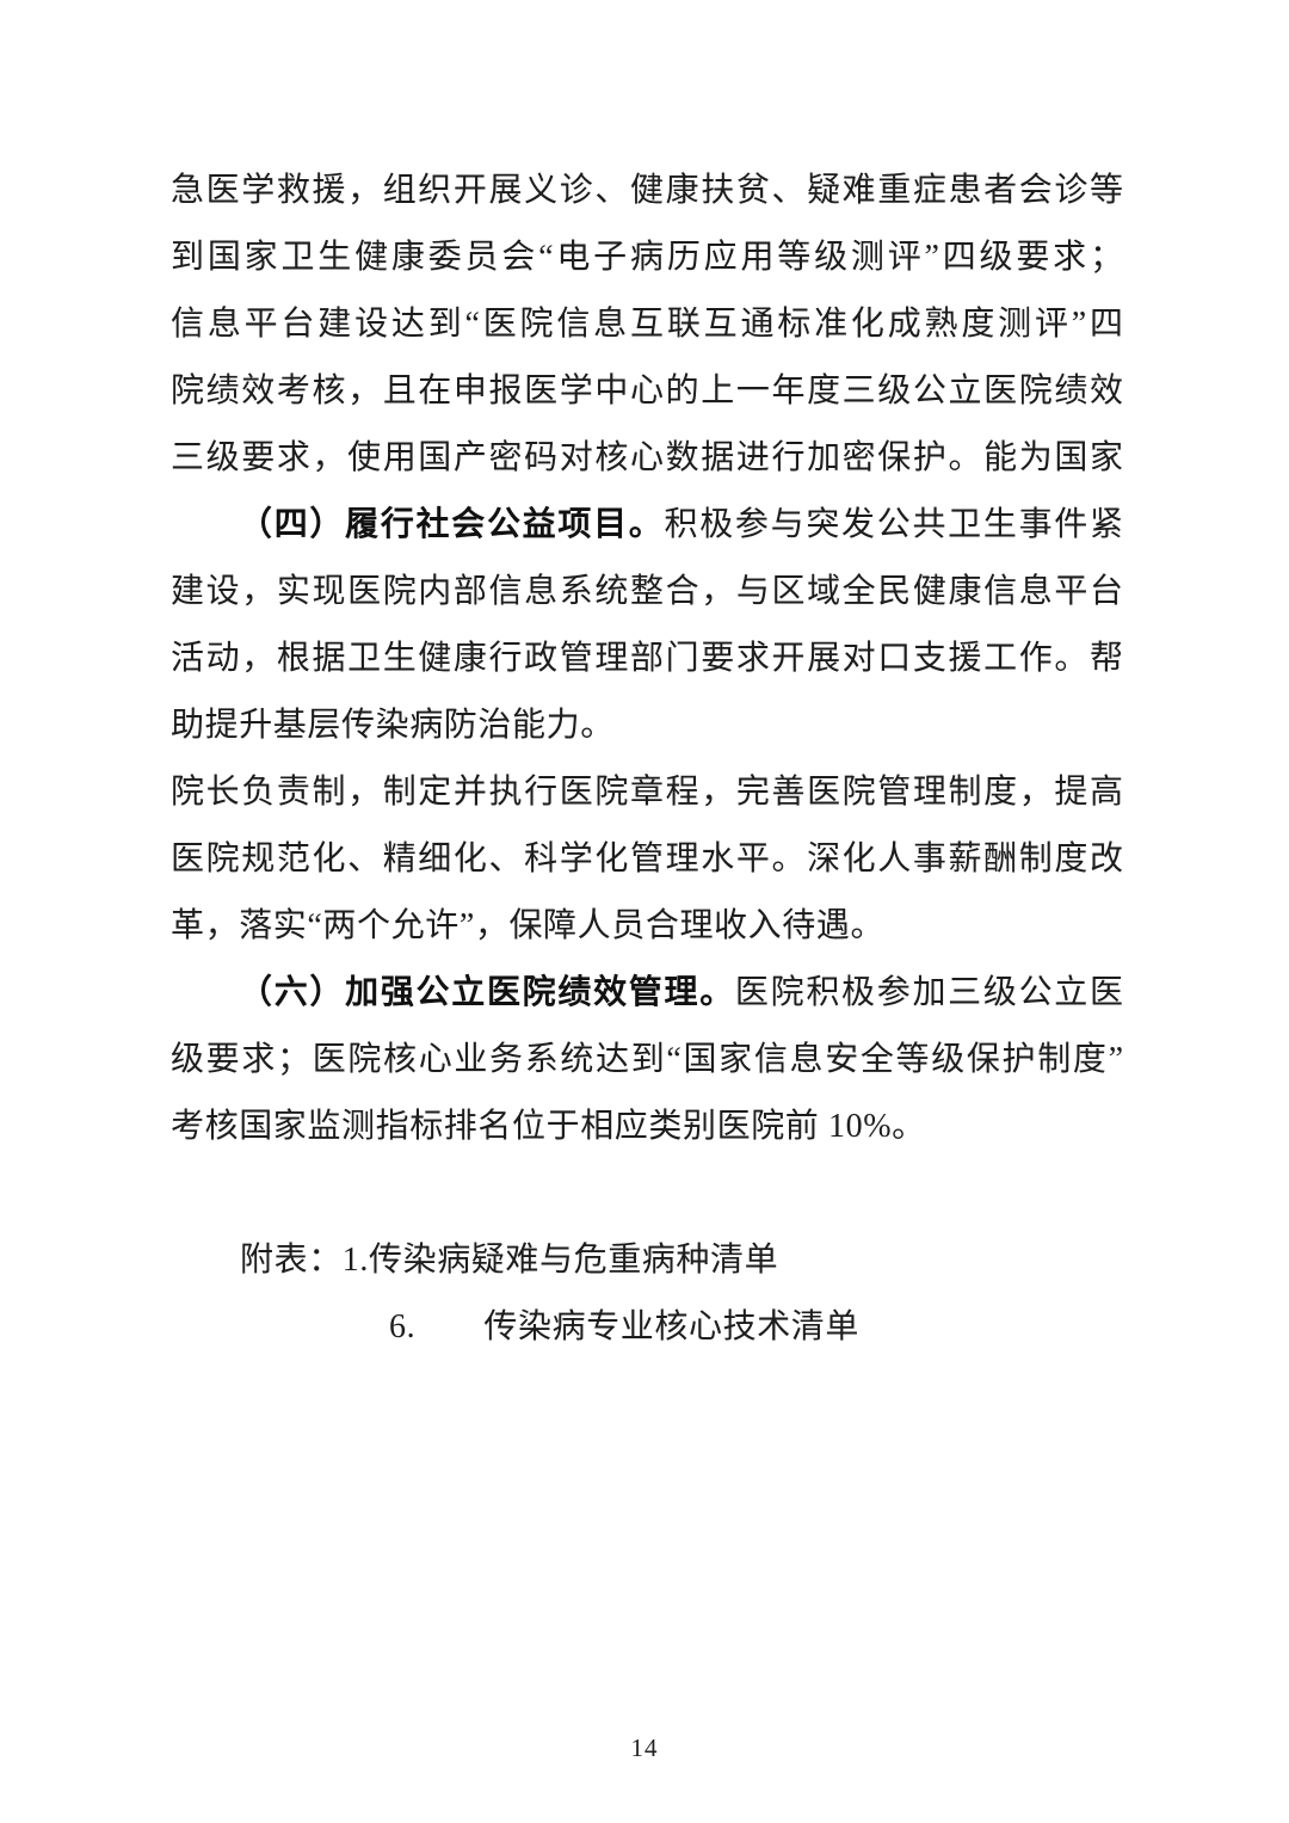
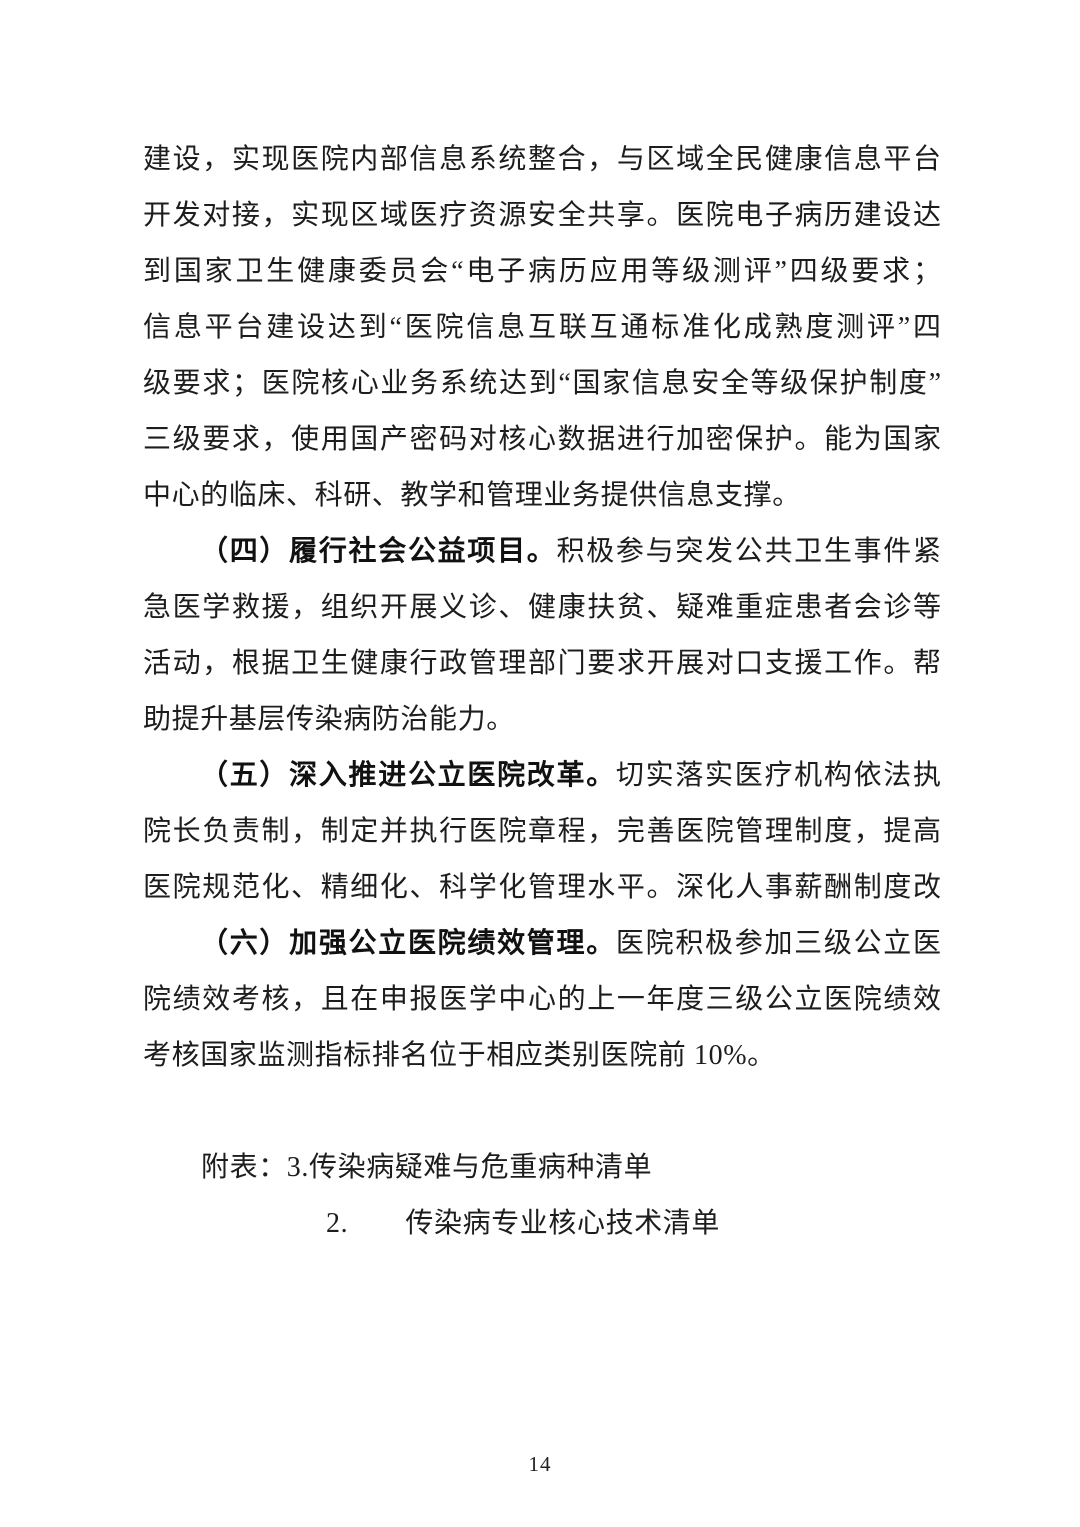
- 急医学救援，组织开展义诊、健康扶贫、疑难重症患者会诊等
+ 建设，实现医院内部信息系统整合，与区域全民健康信息平台
+ 开发对接，实现区域医疗资源安全共享。医院电子病历建设达
  到国家卫生健康委员会“电子病历应用等级测评”四级要求；
  信息平台建设达到“医院信息互联互通标准化成熟度测评”四
- 院绩效考核，且在申报医学中心的上一年度三级公立医院绩效
+ 级要求；医院核心业务系统达到“国家信息安全等级保护制度”
  三级要求，使用国产密码对核心数据进行加密保护。能为国家
+ 中心的临床、科研、教学和管理业务提供信息支撑。
  （四）履行社会公益项目。积极参与突发公共卫生事件紧
- 建设，实现医院内部信息系统整合，与区域全民健康信息平台
+ 急医学救援，组织开展义诊、健康扶贫、疑难重症患者会诊等
  活动，根据卫生健康行政管理部门要求开展对口支援工作。帮
  助提升基层传染病防治能力。
+ （五）深入推进公立医院改革。切实落实医疗机构依法执
  院长负责制，制定并执行医院章程，完善医院管理制度，提高
  医院规范化、精细化、科学化管理水平。深化人事薪酬制度改
- 革，落实“两个允许”，保障人员合理收入待遇。
  （六）加强公立医院绩效管理。医院积极参加三级公立医
- 级要求；医院核心业务系统达到“国家信息安全等级保护制度”
+ 院绩效考核，且在申报医学中心的上一年度三级公立医院绩效
  考核国家监测指标排名位于相应类别医院前 10%。
- 附表：1.传染病疑难与危重病种清单
+ 附表：3.传染病疑难与危重病种清单
- 6. 传染病专业核心技术清单
+ 2. 传染病专业核心技术清单
  14
